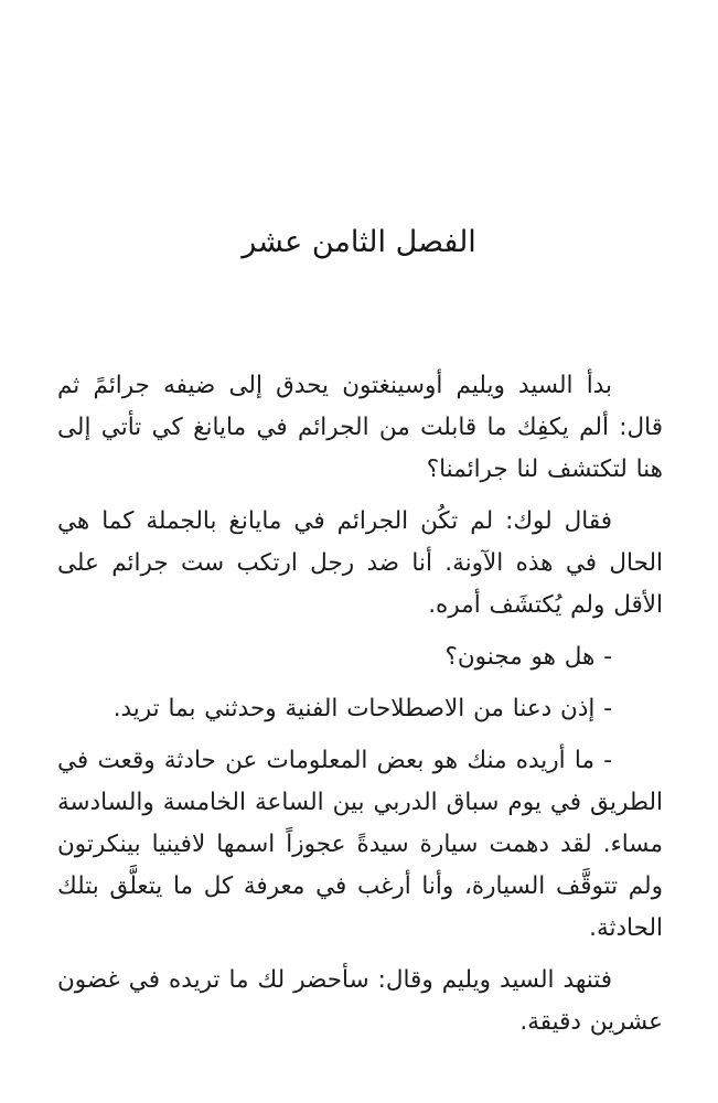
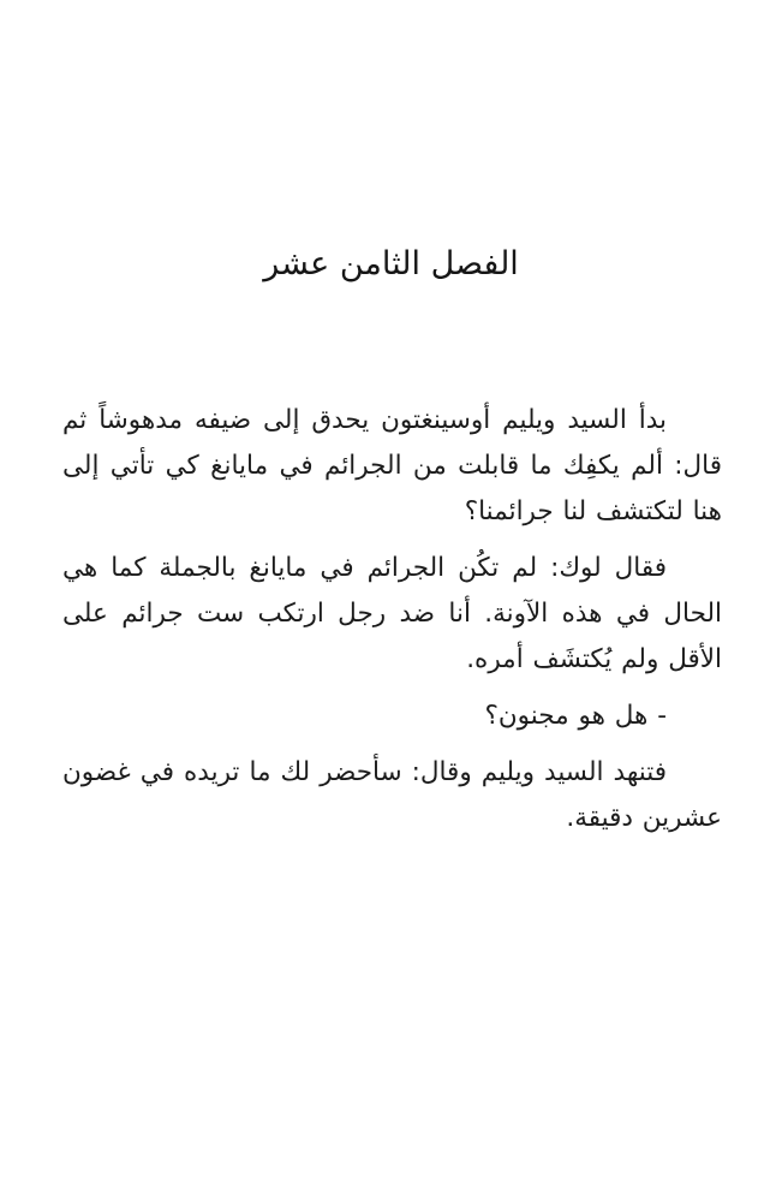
  الفصل الثامن عشر
- بدأ السيد ويليم أوسينغتون يحدق إلى ضيفه جرائمً ثم قال: ألم يكفِك ما قابلت من الجرائم في مايانغ كي تأتي إلى هنا لتكتشف لنا جرائمنا؟
+ بدأ السيد ويليم أوسينغتون يحدق إلى ضيفه مدهوشاً ثم قال: ألم يكفِك ما قابلت من الجرائم في مايانغ كي تأتي إلى هنا لتكتشف لنا جرائمنا؟
  فقال لوك: لم تكُن الجرائم في مايانغ بالجملة كما هي الحال في هذه الآونة. أنا ضد رجل ارتكب ست جرائم على الأقل ولم يُكتشَف أمره.
  - هل هو مجنون؟
- - إذن دعنا من الاصطلاحات الفنية وحدثني بما تريد.
- - ما أريده منك هو بعض المعلومات عن حادثة وقعت في الطريق في يوم سباق الدربي بين الساعة الخامسة والسادسة مساء. لقد دهمت سيارة سيدةً عجوزاً اسمها لافينيا بينكرتون ولم تتوقَّف السيارة، وأنا أرغب في معرفة كل ما يتعلَّق بتلك الحادثة.
  فتنهد السيد ويليم وقال: سأحضر لك ما تريده في غضون عشرين دقيقة.
